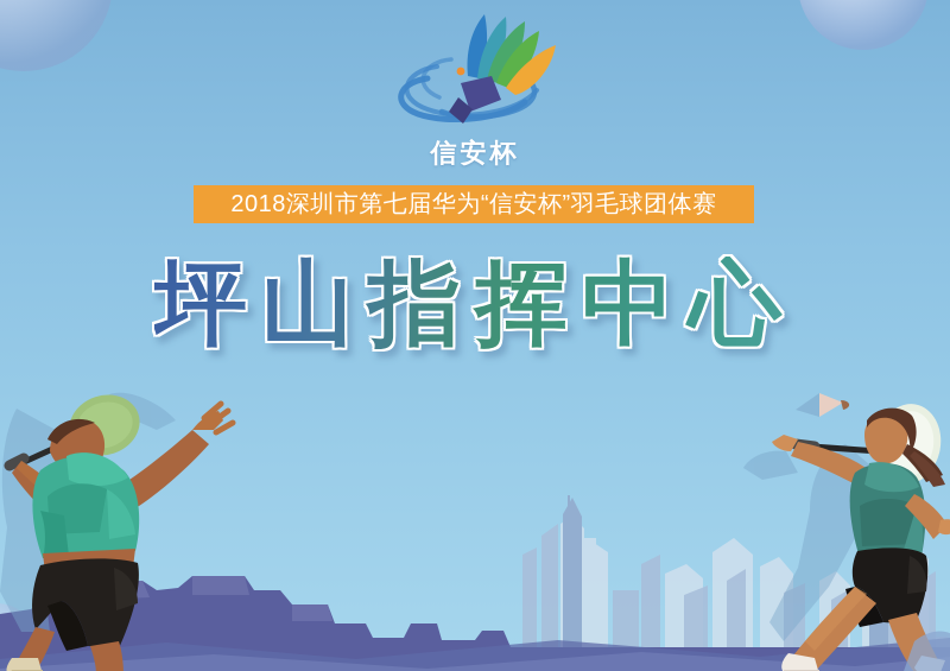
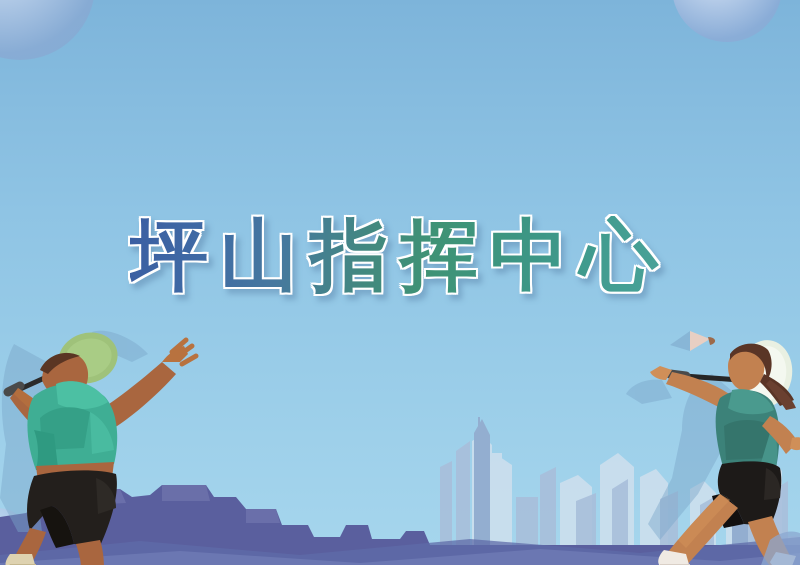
- 信安杯
- 2018深圳市第七届华为“信安杯”羽毛球团体赛
  坪山指挥中心
